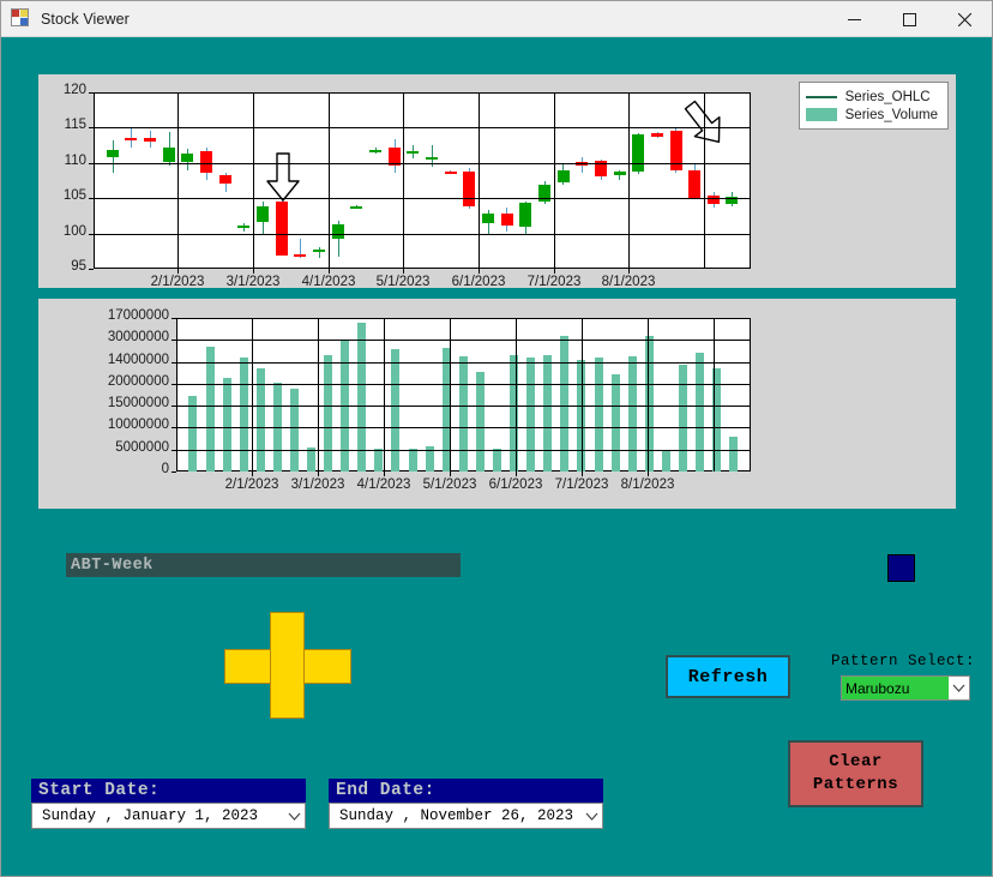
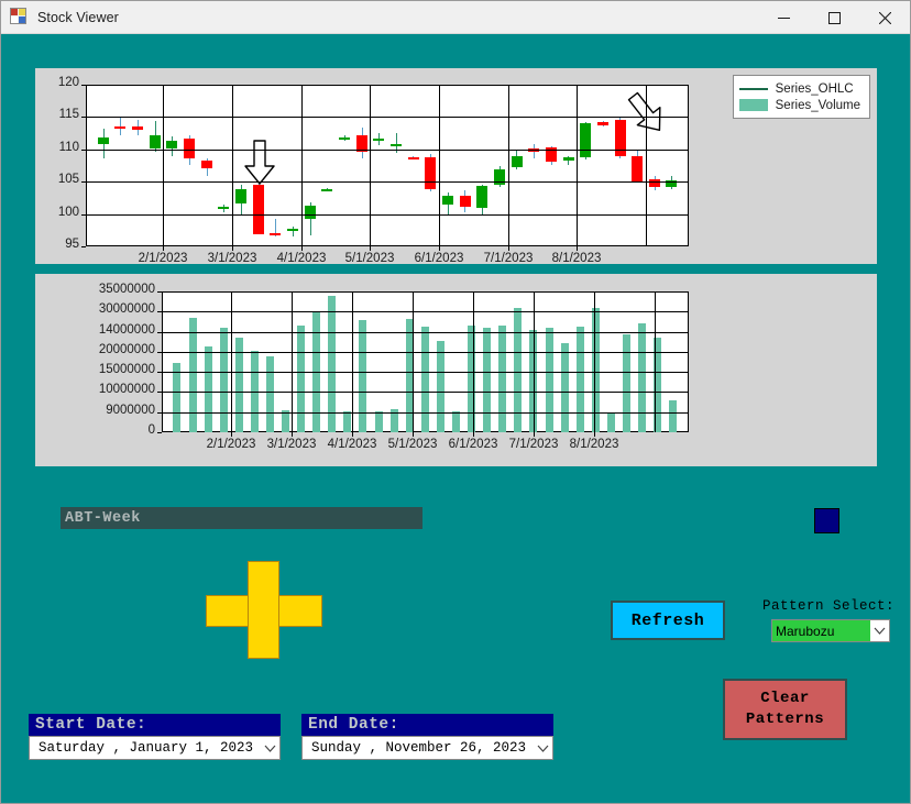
  Stock Viewer
  95
  100
  105
  110
  115
  120
  2/1/2023
  3/1/2023
  4/1/2023
  5/1/2023
  6/1/2023
  7/1/2023
  8/1/2023
  Series_OHLC
  Series_Volume
  0
- 5000000
+ 9000000
  10000000
  15000000
  20000000
  14000000
  30000000
- 17000000
+ 35000000
  2/1/2023
  3/1/2023
  4/1/2023
  5/1/2023
  6/1/2023
  7/1/2023
  8/1/2023
  ABT-Week
  Refresh
  Pattern Select:
  Marubozu
  Clear
  Patterns
  Start Date:
- Sunday , January 1, 2023
+ Saturday , January 1, 2023
  End Date:
  Sunday , November 26, 2023
